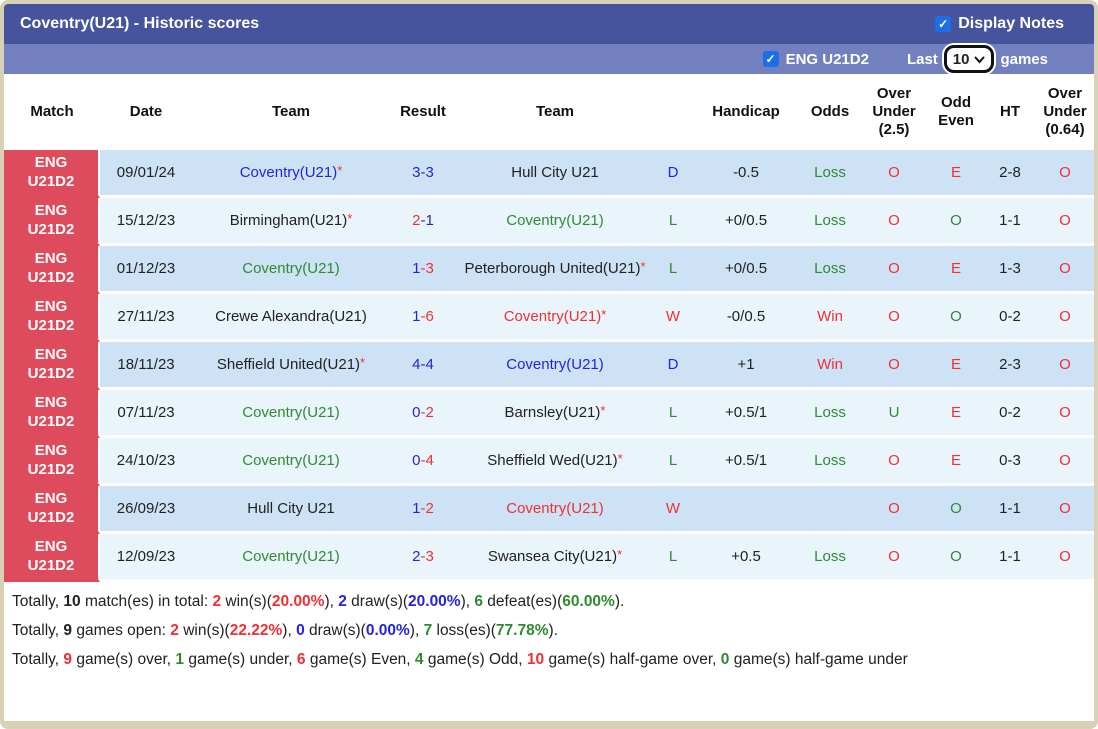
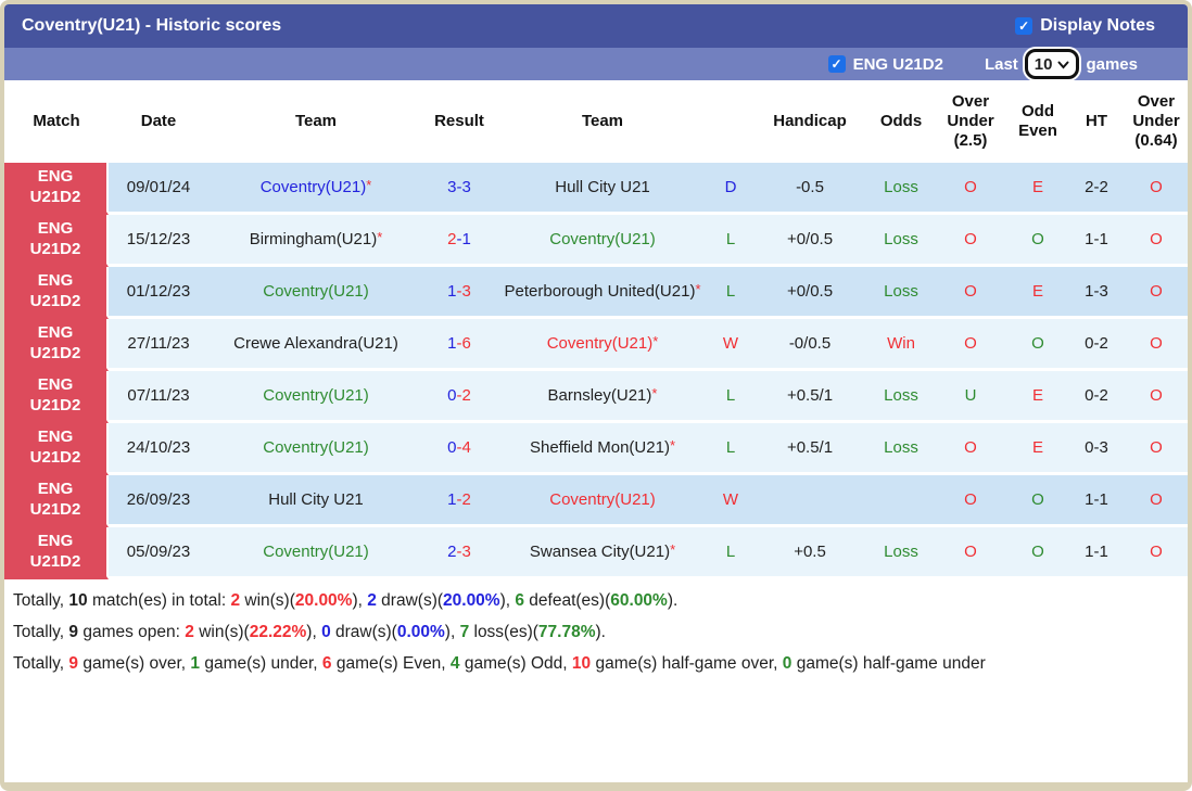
  Coventry(U21) - Historic scores
  ✓
  Display Notes
  ✓
  ENG U21D2
  Last
  10
  games
  Match	Date	Team	Result	Team		Handicap	Odds	Over Under (2.5)	Odd Even	HT	Over Under (0.64)
- ENG U21D2	09/01/24	Coventry(U21)*	3-3	Hull City U21	D	-0.5	Loss	O	E	2-8	O
+ ENG U21D2	09/01/24	Coventry(U21)*	3-3	Hull City U21	D	-0.5	Loss	O	E	2-2	O
  ENG U21D2	15/12/23	Birmingham(U21)*	2-1	Coventry(U21)	L	+0/0.5	Loss	O	O	1-1	O
  ENG U21D2	01/12/23	Coventry(U21)	1-3	Peterborough United(U21)*	L	+0/0.5	Loss	O	E	1-3	O
  ENG U21D2	27/11/23	Crewe Alexandra(U21)	1-6	Coventry(U21)*	W	-0/0.5	Win	O	O	0-2	O
- ENG U21D2	18/11/23	Sheffield United(U21)*	4-4	Coventry(U21)	D	+1	Win	O	E	2-3	O
  ENG U21D2	07/11/23	Coventry(U21)	0-2	Barnsley(U21)*	L	+0.5/1	Loss	U	E	0-2	O
- ENG U21D2	24/10/23	Coventry(U21)	0-4	Sheffield Wed(U21)*	L	+0.5/1	Loss	O	E	0-3	O
+ ENG U21D2	24/10/23	Coventry(U21)	0-4	Sheffield Mon(U21)*	L	+0.5/1	Loss	O	E	0-3	O
  ENG U21D2	26/09/23	Hull City U21	1-2	Coventry(U21)	W			O	O	1-1	O
- ENG U21D2	12/09/23	Coventry(U21)	2-3	Swansea City(U21)*	L	+0.5	Loss	O	O	1-1	O
+ ENG U21D2	05/09/23	Coventry(U21)	2-3	Swansea City(U21)*	L	+0.5	Loss	O	O	1-1	O
  Totally, 10 match(es) in total: 2 win(s)(20.00%), 2 draw(s)(20.00%), 6 defeat(es)(60.00%).
  Totally, 9 games open: 2 win(s)(22.22%), 0 draw(s)(0.00%), 7 loss(es)(77.78%).
  Totally, 9 game(s) over, 1 game(s) under, 6 game(s) Even, 4 game(s) Odd, 10 game(s) half-game over, 0 game(s) half-game under
